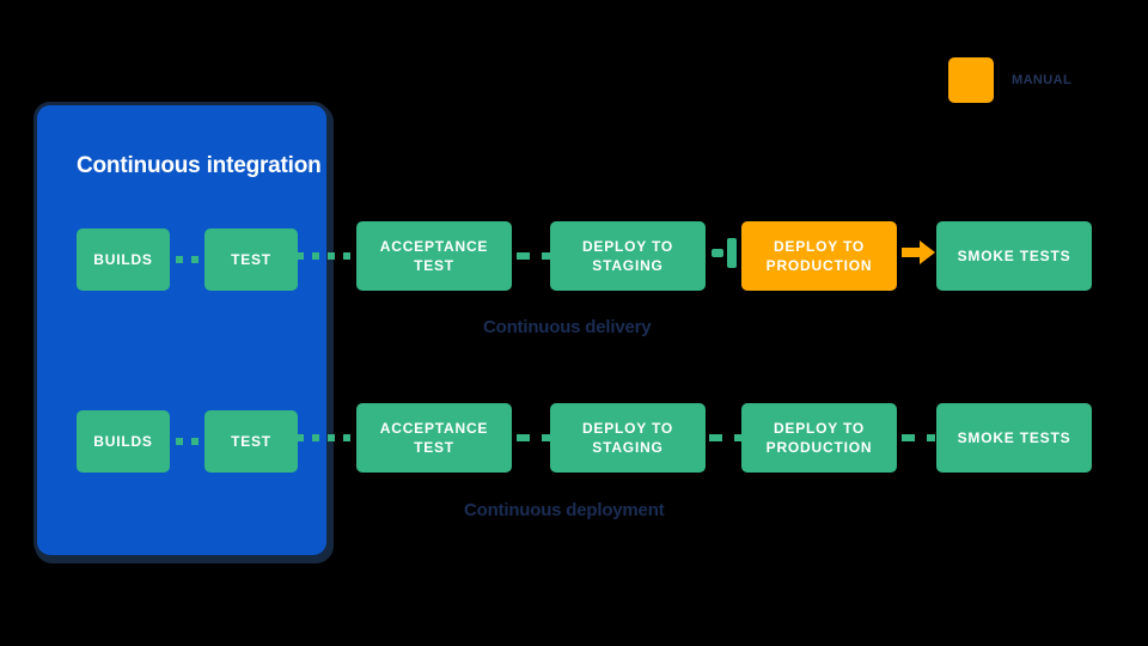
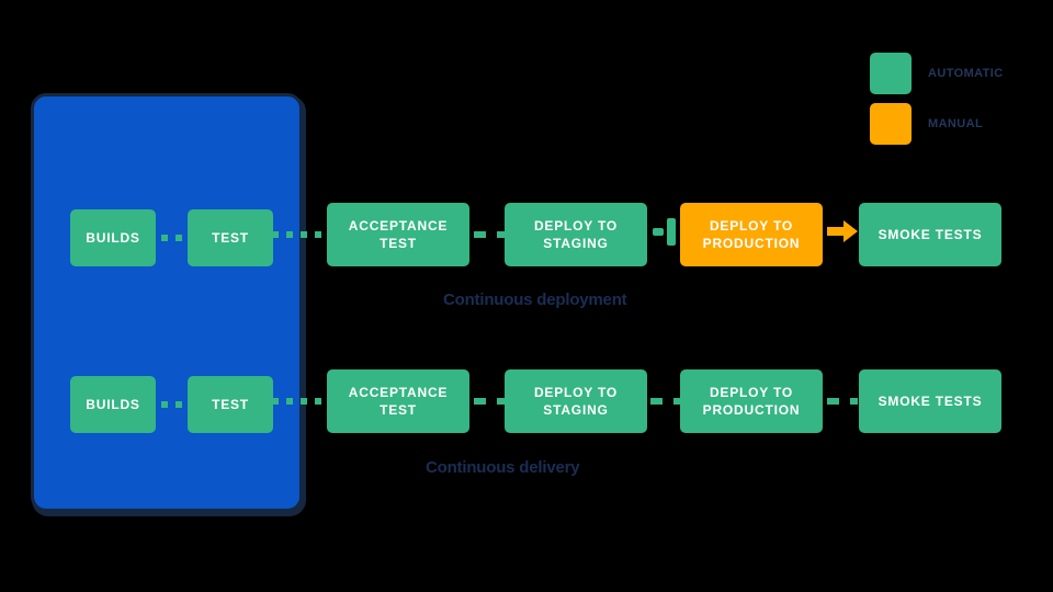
+ AUTOMATIC
  MANUAL
- Continuous integration
  BUILDS
  TEST
  BUILDS
  TEST
  ACCEPTANCE TEST
  DEPLOY TO STAGING
  DEPLOY TO PRODUCTION
  SMOKE TESTS
- Continuous delivery
+ Continuous deployment
  ACCEPTANCE TEST
  DEPLOY TO STAGING
  DEPLOY TO PRODUCTION
  SMOKE TESTS
- Continuous deployment
+ Continuous delivery
